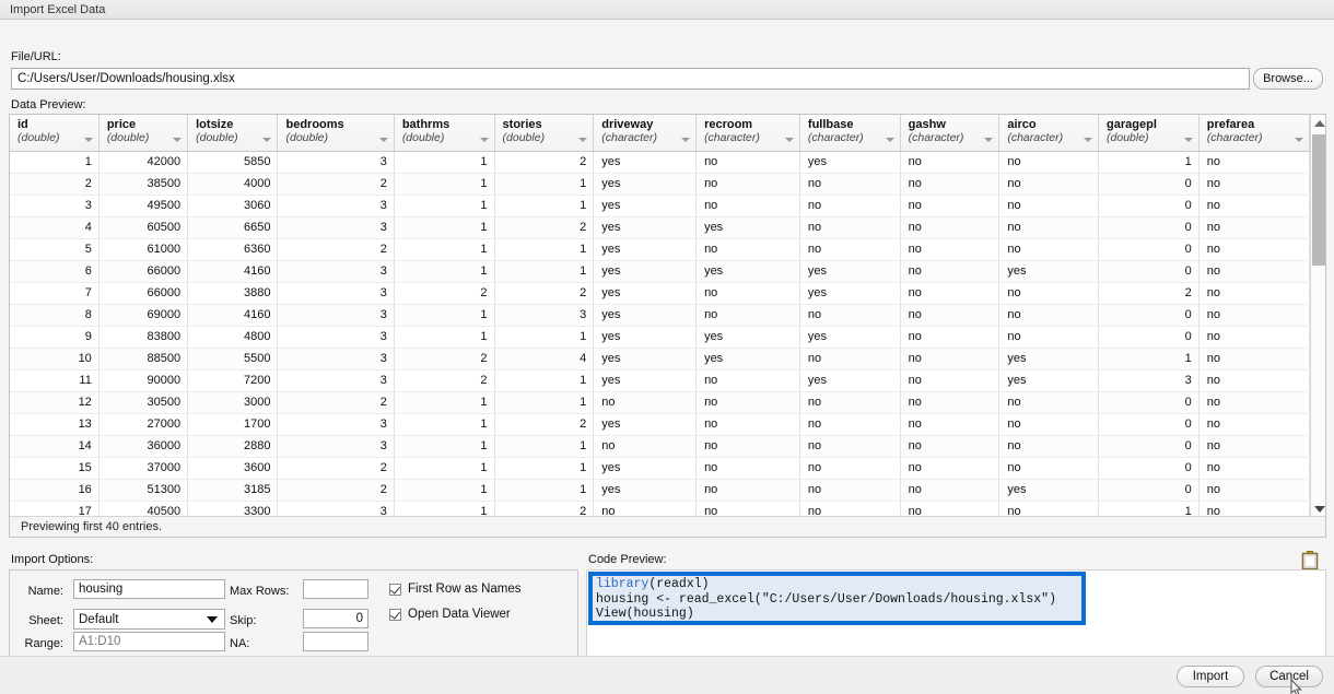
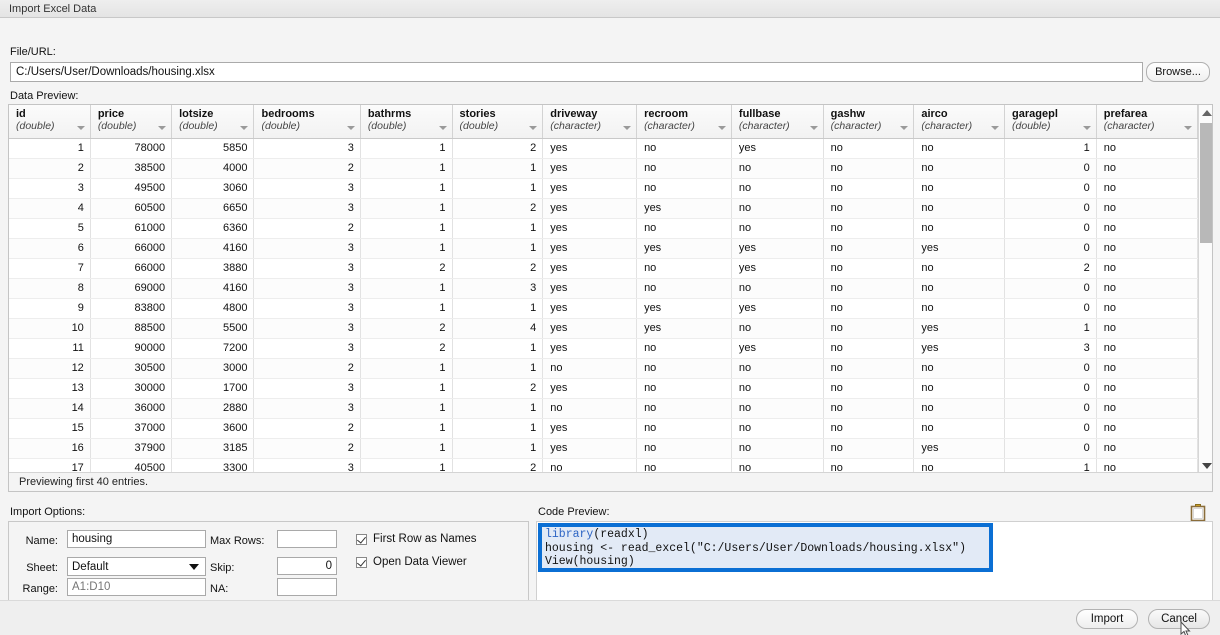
  Import Excel Data
  File/URL:
  C:/Users/User/Downloads/housing.xlsx
  Browse...
  Data Preview:
  id(double)	price(double)	lotsize(double)	bedrooms(double)	bathrms(double)	stories(double)	driveway(character)	recroom(character)	fullbase(character)	gashw(character)	airco(character)	garagepl(double)	prefarea(character)
- 1	42000	5850	3	1	2	yes	no	yes	no	no	1	no
+ 1	78000	5850	3	1	2	yes	no	yes	no	no	1	no
  2	38500	4000	2	1	1	yes	no	no	no	no	0	no
  3	49500	3060	3	1	1	yes	no	no	no	no	0	no
  4	60500	6650	3	1	2	yes	yes	no	no	no	0	no
  5	61000	6360	2	1	1	yes	no	no	no	no	0	no
  6	66000	4160	3	1	1	yes	yes	yes	no	yes	0	no
  7	66000	3880	3	2	2	yes	no	yes	no	no	2	no
  8	69000	4160	3	1	3	yes	no	no	no	no	0	no
  9	83800	4800	3	1	1	yes	yes	yes	no	no	0	no
  10	88500	5500	3	2	4	yes	yes	no	no	yes	1	no
  11	90000	7200	3	2	1	yes	no	yes	no	yes	3	no
  12	30500	3000	2	1	1	no	no	no	no	no	0	no
- 13	27000	1700	3	1	2	yes	no	no	no	no	0	no
+ 13	30000	1700	3	1	2	yes	no	no	no	no	0	no
  14	36000	2880	3	1	1	no	no	no	no	no	0	no
  15	37000	3600	2	1	1	yes	no	no	no	no	0	no
- 16	51300	3185	2	1	1	yes	no	no	no	yes	0	no
+ 16	37900	3185	2	1	1	yes	no	no	no	yes	0	no
  17	40500	3300	3	1	2	no	no	no	no	no	1	no
  Previewing first 40 entries.
  Import Options:
  Name:
  housing
  Sheet:
  Default
  Range:
  A1:D10
  Max Rows:
  Skip:
  0
  NA:
  First Row as Names
  Open Data Viewer
  Code Preview:
  library(readxl) housing <- read_excel("C:/Users/User/Downloads/housing.xlsx") View(housing)
  Import
  Cancel
